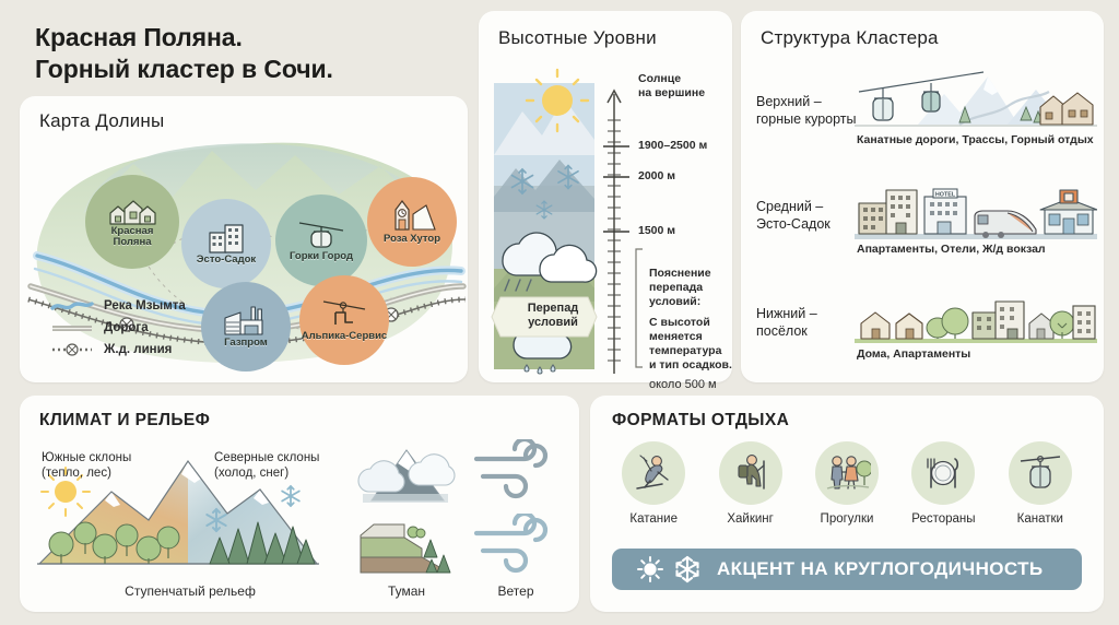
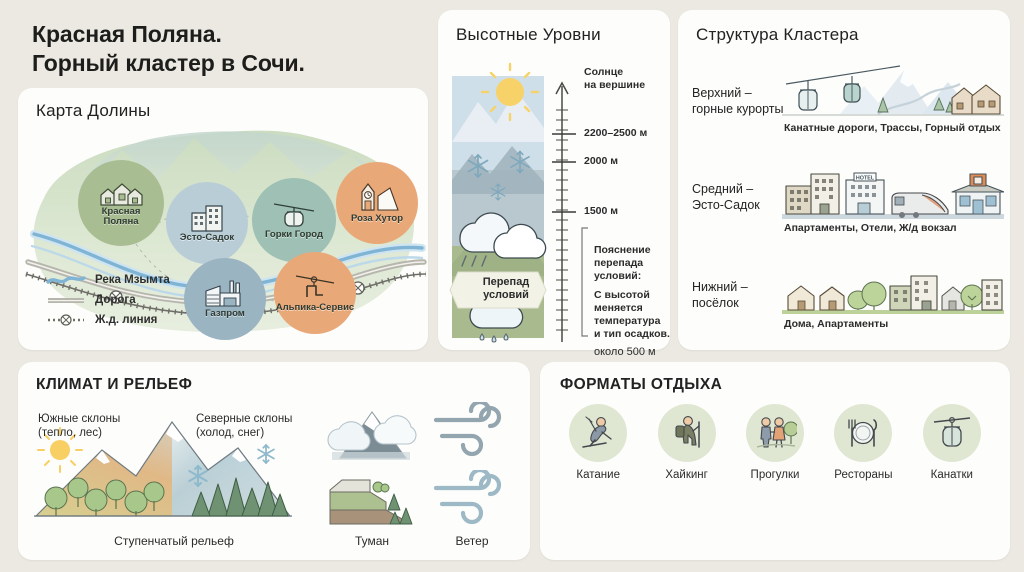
  Красная Поляна.
  Горный кластер в Сочи.
  Карта Долины
  Красная
  Поляна
  Эсто-Садок
  Горки Город
  Роза Хутор
  Газпром
  Альпика-Сервис
  Река Мзымта
  Дорога
  Ж.д. линия
  Высотные Уровни
  Солнце
  на вершине
- 1900–2500 м
+ 2200–2500 м
  2000 м
  1500 м
  Пояснение
  перепада
  условий:
  С высотой
  меняется
  температура
  и тип осадков.
  около 500 м
  Перепад
  условий
  Структура Кластера
  Верхний –
  горные курорты
  Канатные дороги, Трассы, Горный отдых
  Средний –
  Эсто-Садок
  Апартаменты, Отели, Ж/д вокзал
  Нижний –
  посёлок
  Дома, Апартаменты
  КЛИМАТ И РЕЛЬЕФ
  Южные склоны
  (тепло, лес)
  Северные склоны
  (холод, снег)
  Ступенчатый рельеф
  Туман
  Ветер
  ФОРМАТЫ ОТДЫХА
  Катание
  Хайкинг
  Прогулки
  Рестораны
  Канатки
- АКЦЕНТ НА КРУГЛОГОДИЧНОСТЬ
